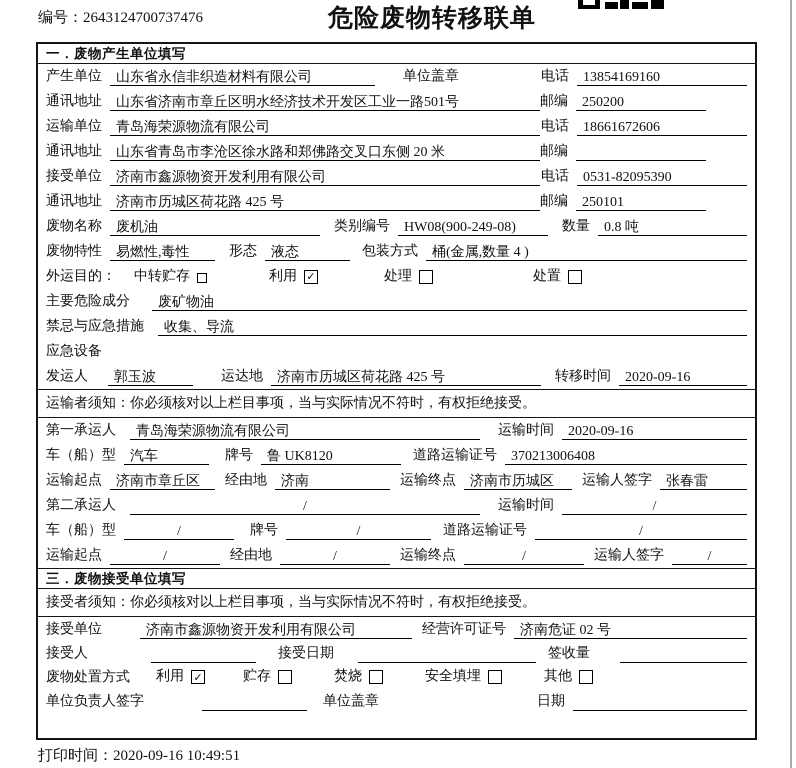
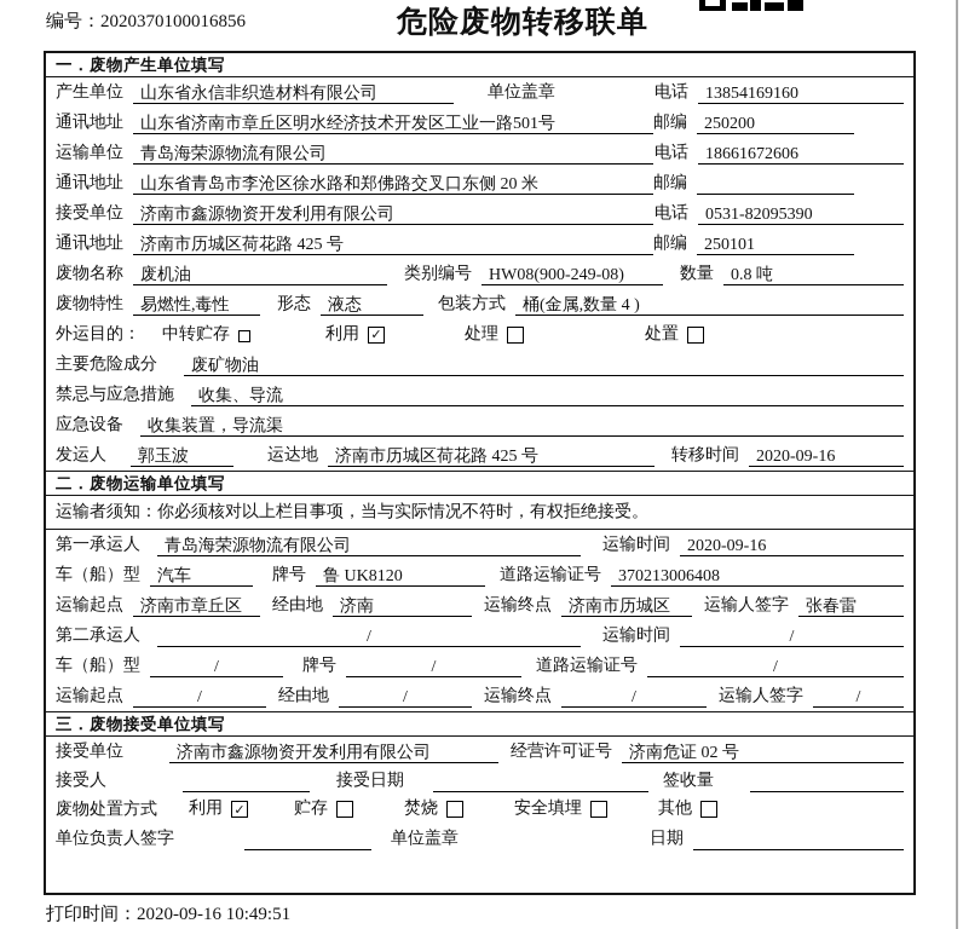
- 编号：2643124700737476
+ 编号：2020370100016856
  危险废物转移联单
  一．废物产生单位填写
  产生单位
  山东省永信非织造材料有限公司
  单位盖章
  电话
  13854169160
  通讯地址
  山东省济南市章丘区明水经济技术开发区工业一路501号
  邮编
  250200
  运输单位
  青岛海荣源物流有限公司
  电话
  18661672606
  通讯地址
  山东省青岛市李沧区徐水路和郑佛路交叉口东侧 20 米
  邮编
  接受单位
  济南市鑫源物资开发利用有限公司
  电话
  0531-82095390
  通讯地址
  济南市历城区荷花路 425 号
  邮编
  250101
  废物名称
  废机油
  类别编号
  HW08(900-249-08)
  数量
  0.8 吨
  废物特性
  易燃性,毒性
  形态
  液态
  包装方式
  桶(金属,数量 4 )
  外运目的：
  中转贮存
  利用
  ✓
  处理
  处置
  主要危险成分
  废矿物油
  禁忌与应急措施
  收集、导流
  应急设备
+ 收集装置，导流渠
  发运人
  郭玉波
  运达地
  济南市历城区荷花路 425 号
  转移时间
  2020-09-16
+ 二．废物运输单位填写
  运输者须知：你必须核对以上栏目事项，当与实际情况不符时，有权拒绝接受。
  第一承运人
  青岛海荣源物流有限公司
  运输时间
  2020-09-16
  车（船）型
  汽车
  牌号
  鲁 UK8120
  道路运输证号
  370213006408
  运输起点
  济南市章丘区
  经由地
  济南
  运输终点
  济南市历城区
  运输人签字
  张春雷
  第二承运人
  /
  运输时间
  /
  车（船）型
  /
  牌号
  /
  道路运输证号
  /
  运输起点
  /
  经由地
  /
  运输终点
  /
  运输人签字
  /
  三．废物接受单位填写
- 接受者须知：你必须核对以上栏目事项，当与实际情况不符时，有权拒绝接受。
  接受单位
  济南市鑫源物资开发利用有限公司
  经营许可证号
  济南危证 02 号
  接受人
  接受日期
  签收量
  废物处置方式
  利用
  ✓
  贮存
  焚烧
  安全填埋
  其他
  单位负责人签字
  单位盖章
  日期
  打印时间：2020-09-16 10:49:51
